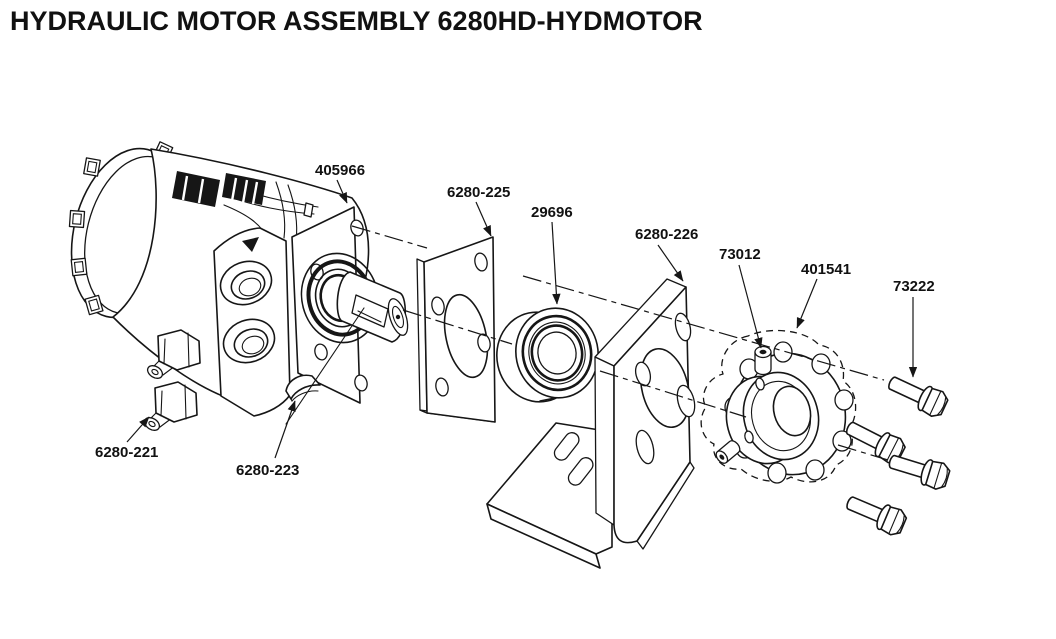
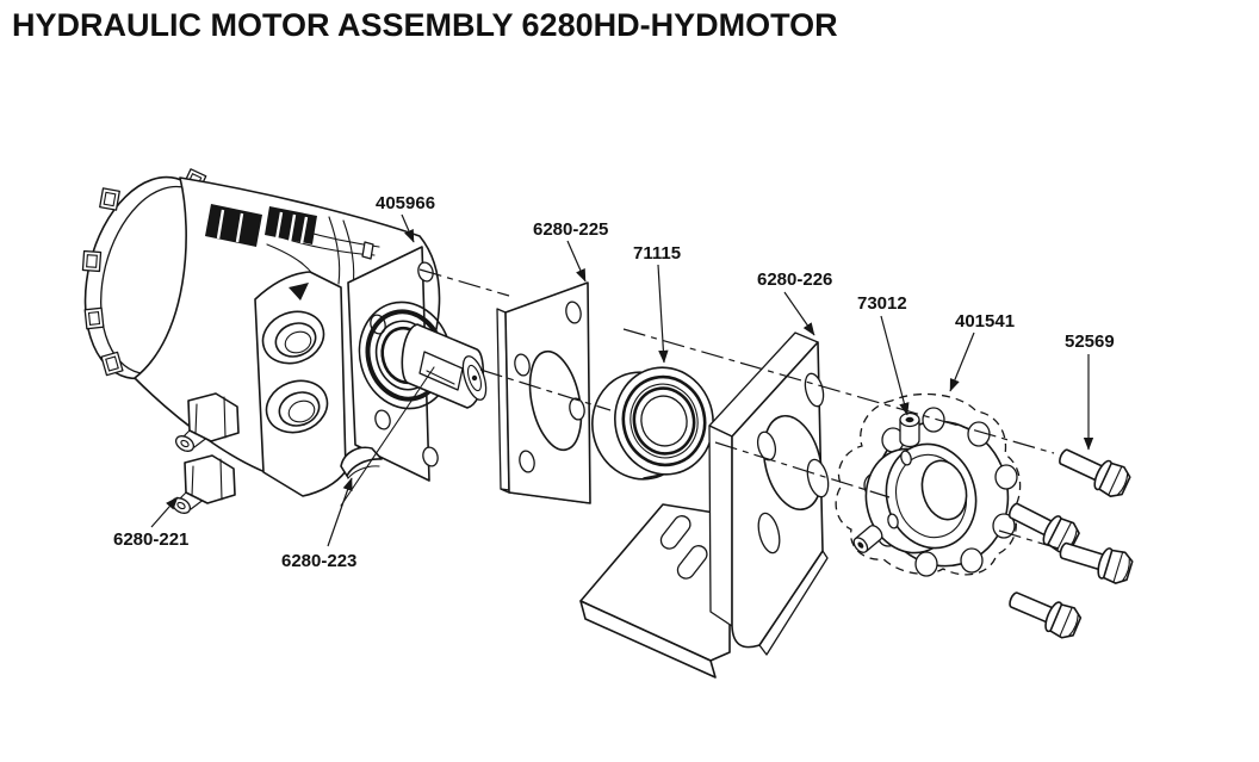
  HYDRAULIC MOTOR ASSEMBLY 6280HD-HYDMOTOR
  405966
  6280-225
- 29696
+ 71115
  6280-226
  73012
  401541
- 73222
+ 52569
  6280-221
  6280-223
